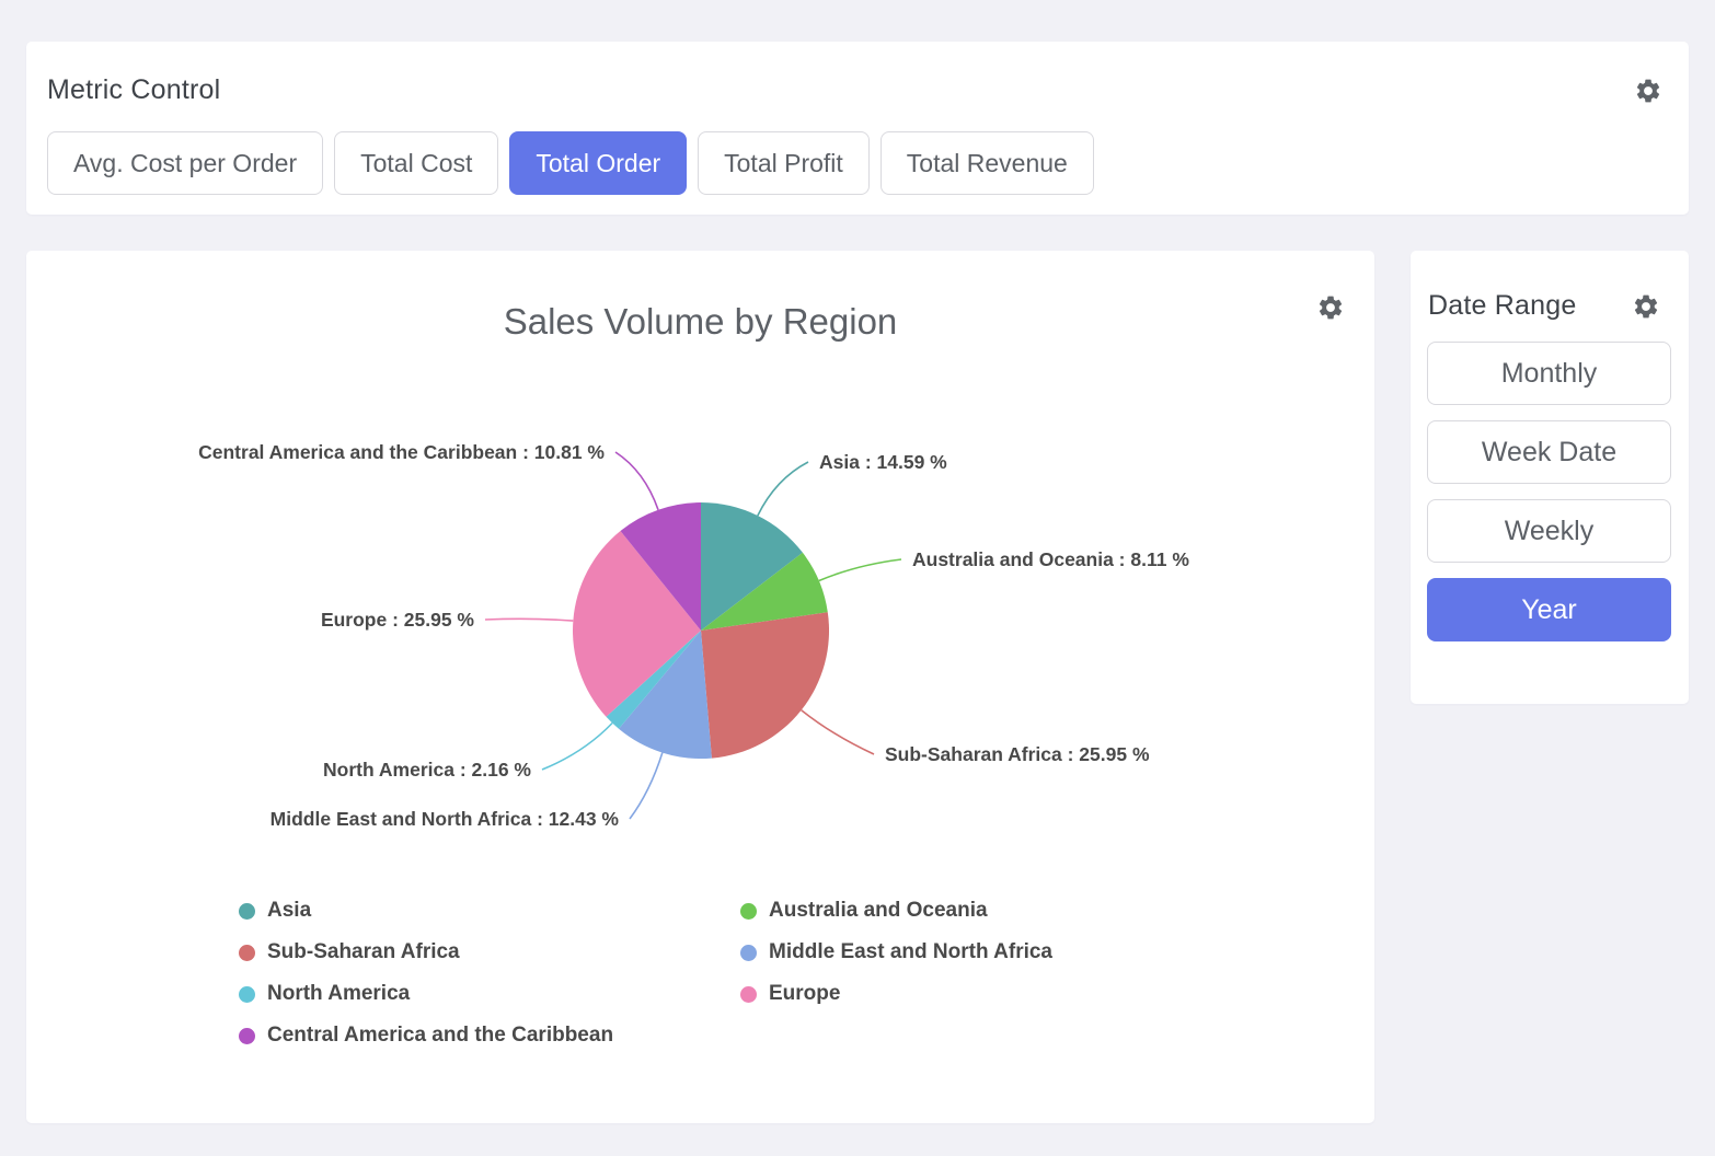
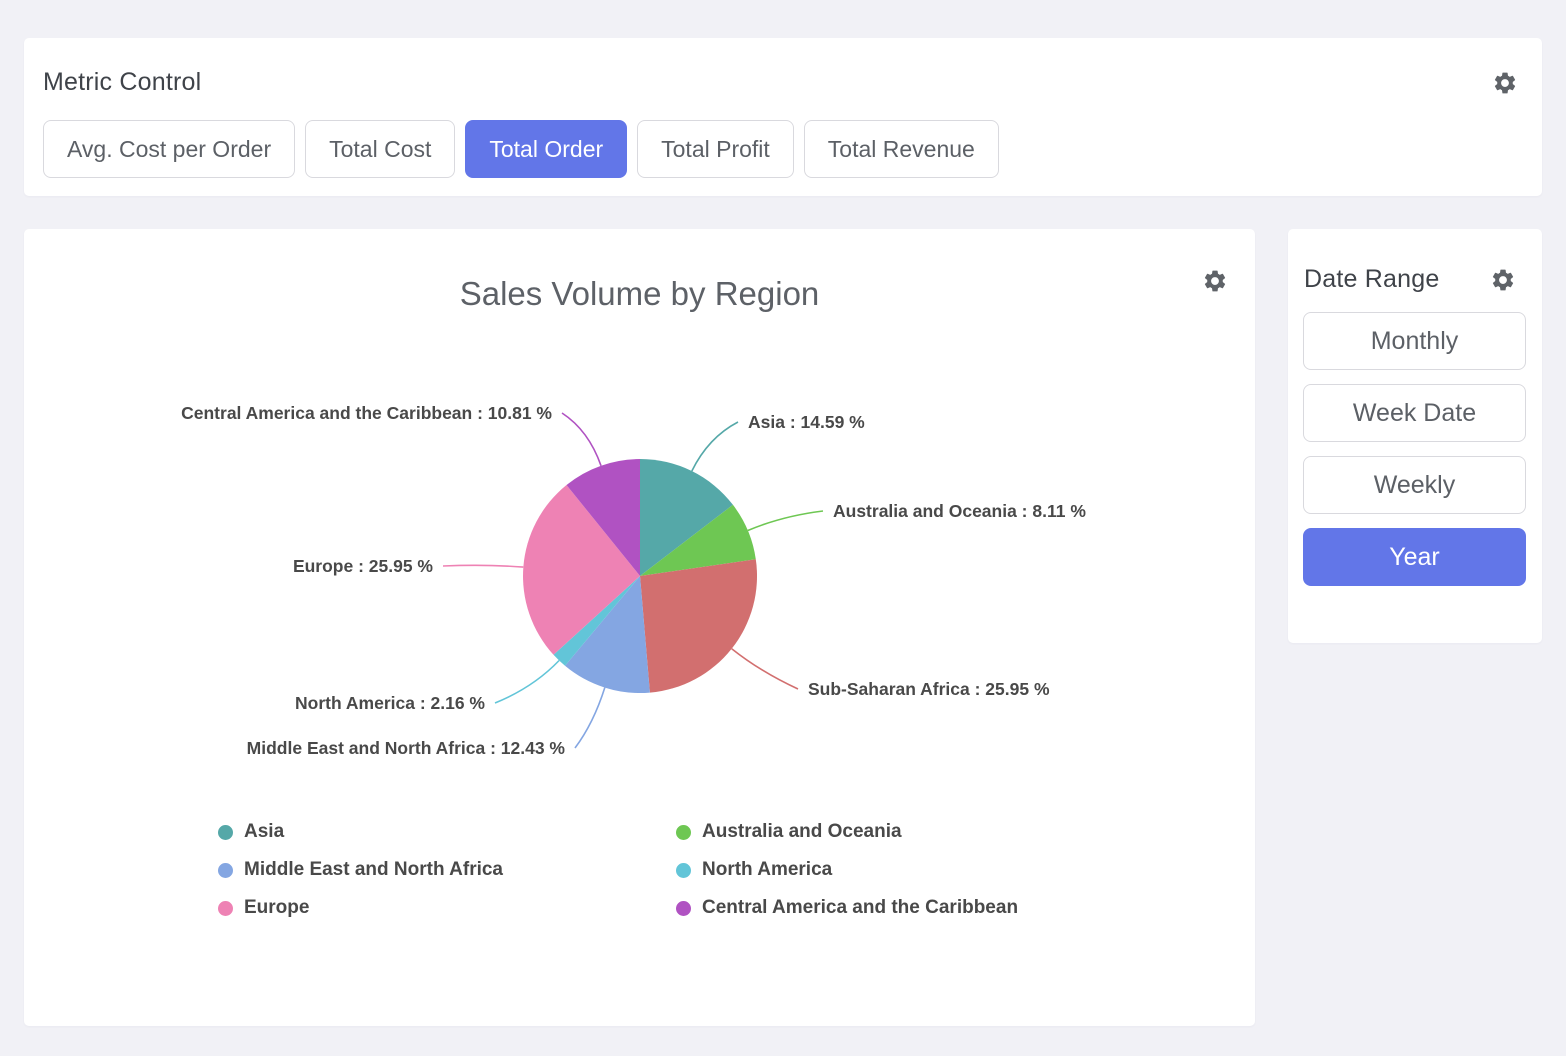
  Metric Control
  Avg. Cost per Order
  Total Cost
  Total Order
  Total Profit
  Total Revenue
  Sales Volume by Region
  Asia : 14.59 %
  Australia and Oceania : 8.11 %
  Sub-Saharan Africa : 25.95 %
  Middle East and North Africa : 12.43 %
  North America : 2.16 %
  Europe : 25.95 %
  Central America and the Caribbean : 10.81 %
  Asia
  Australia and Oceania
- Sub-Saharan Africa
  Middle East and North Africa
  North America
  Europe
  Central America and the Caribbean
  Date Range
  Monthly
  Week Date
  Weekly
  Year
